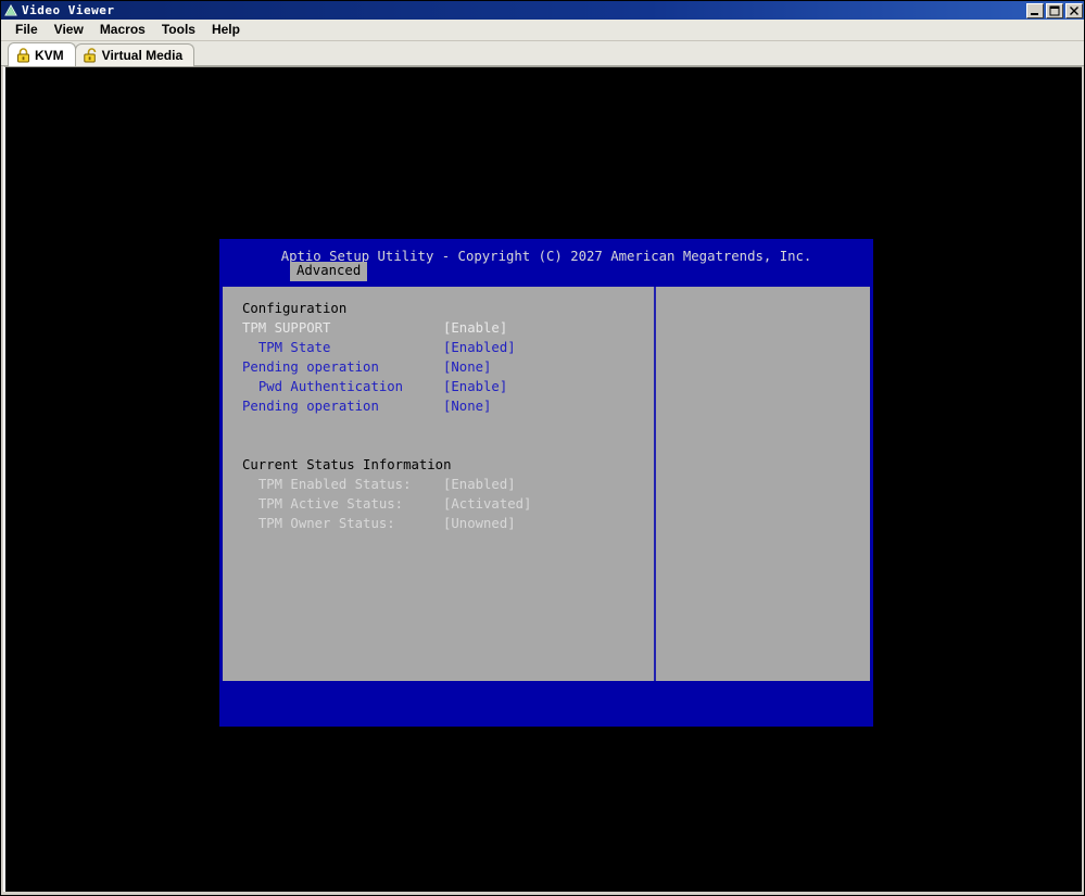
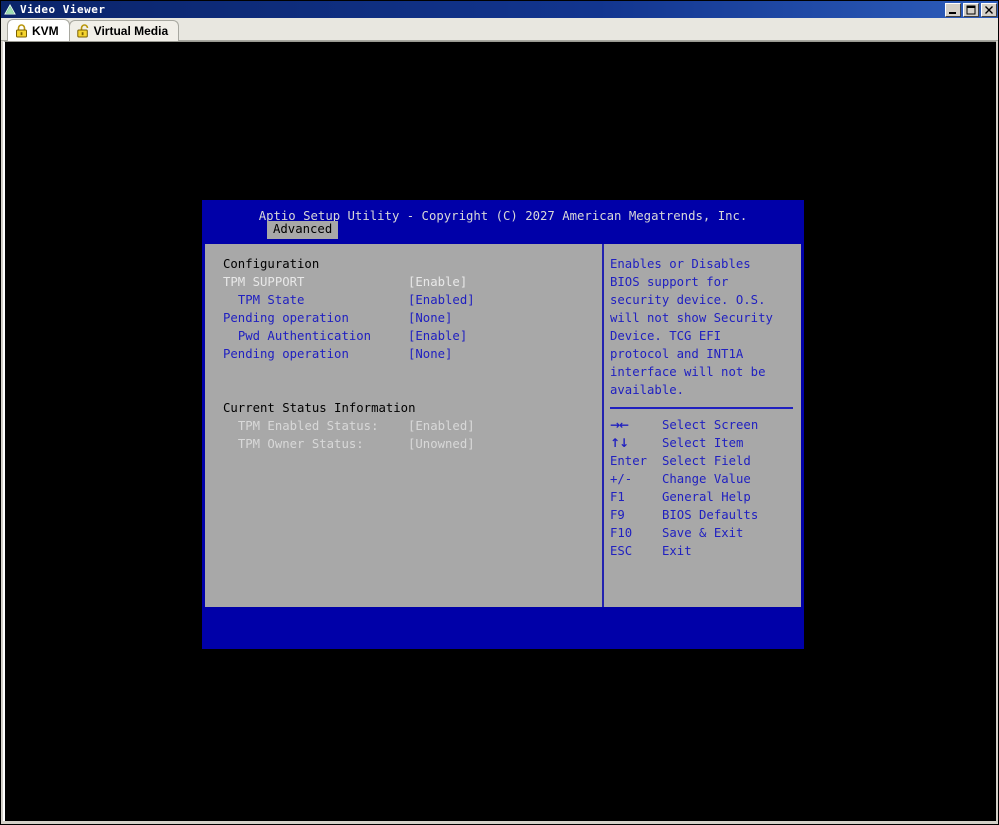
  Video Viewer
- File
- View
- Macros
- Tools
- Help
  KVM
  Virtual Media
  Aptio Setup Utility - Copyright (C) 2027 American Megatrends, Inc.
  Advanced
  Configuration
  TPM SUPPORT
  [Enable]
  TPM State
  [Enabled]
  Pending operation
  [None]
  Pwd Authentication
  [Enable]
  Pending operation
  [None]
  Current Status Information
  TPM Enabled Status:
  [Enabled]
- TPM Active Status:
- [Activated]
  TPM Owner Status:
  [Unowned]
+ Enables or Disables
+ BIOS support for
+ security device. O.S.
+ will not show Security
+ Device. TCG EFI
+ protocol and INT1A
+ interface will not be
+ available.
+ →←
+ Select Screen
+ ↑↓
+ Select Item
+ Enter
+ Select Field
+ +/-
+ Change Value
+ F1
+ General Help
+ F9
+ BIOS Defaults
+ F10
+ Save & Exit
+ ESC
+ Exit
